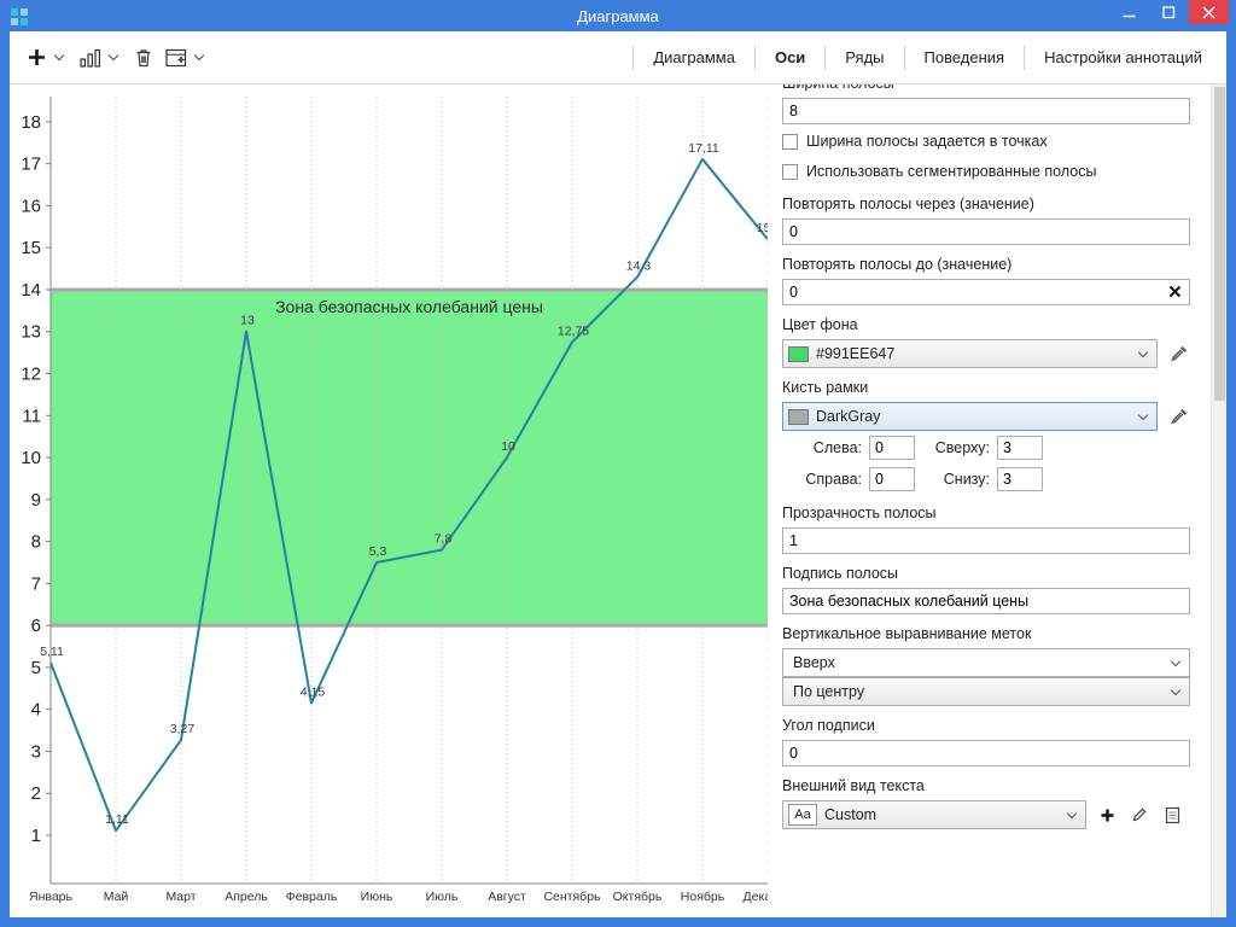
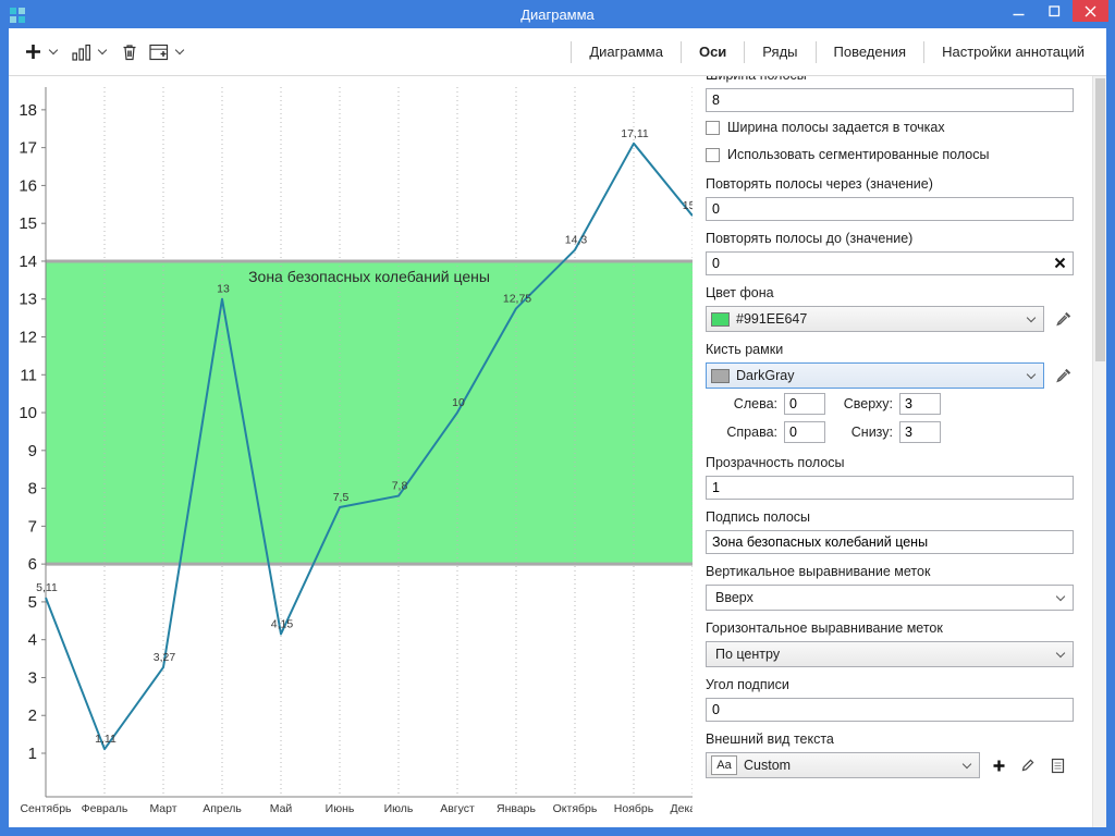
  Диаграмма
  Диаграмма
  Оси
  Ряды
  Поведения
  Настройки аннотаций
- Январь
+ Сентябрь
- Май
+ Февраль
  Март
  Апрель
- Февраль
+ Май
  Июнь
  Июль
  Август
- Сентябрь
+ Январь
  Октябрь
  Ноябрь
  Зона безопасных колебаний цены
  1
  2
  3
  4
  5
  6
  7
  8
  9
  10
  11
  12
  13
  14
  15
  16
  17
  18
  5,11
  1,11
  3,27
  13
  4,15
- 5,3
+ 7,5
  7,8
  10
  12,75
  14,3
  17,11
  8
  Ширина полосы задается в точках
  Использовать сегментированные полосы
  Повторять полосы через (значение)
  0
  Повторять полосы до (значение)
  0
  Цвет фона
  #991EE647
  Кисть рамки
  DarkGray
  Слева:
  0
  Сверху:
  3
  Справа:
  0
  Снизу:
  3
  Прозрачность полосы
  1
  Подпись полосы
  Зона безопасных колебаний цены
  Вертикальное выравнивание меток
  Вверх
+ Горизонтальное выравнивание меток
  По центру
  Угол подписи
  0
  Внешний вид текста
  Aa
  Custom
